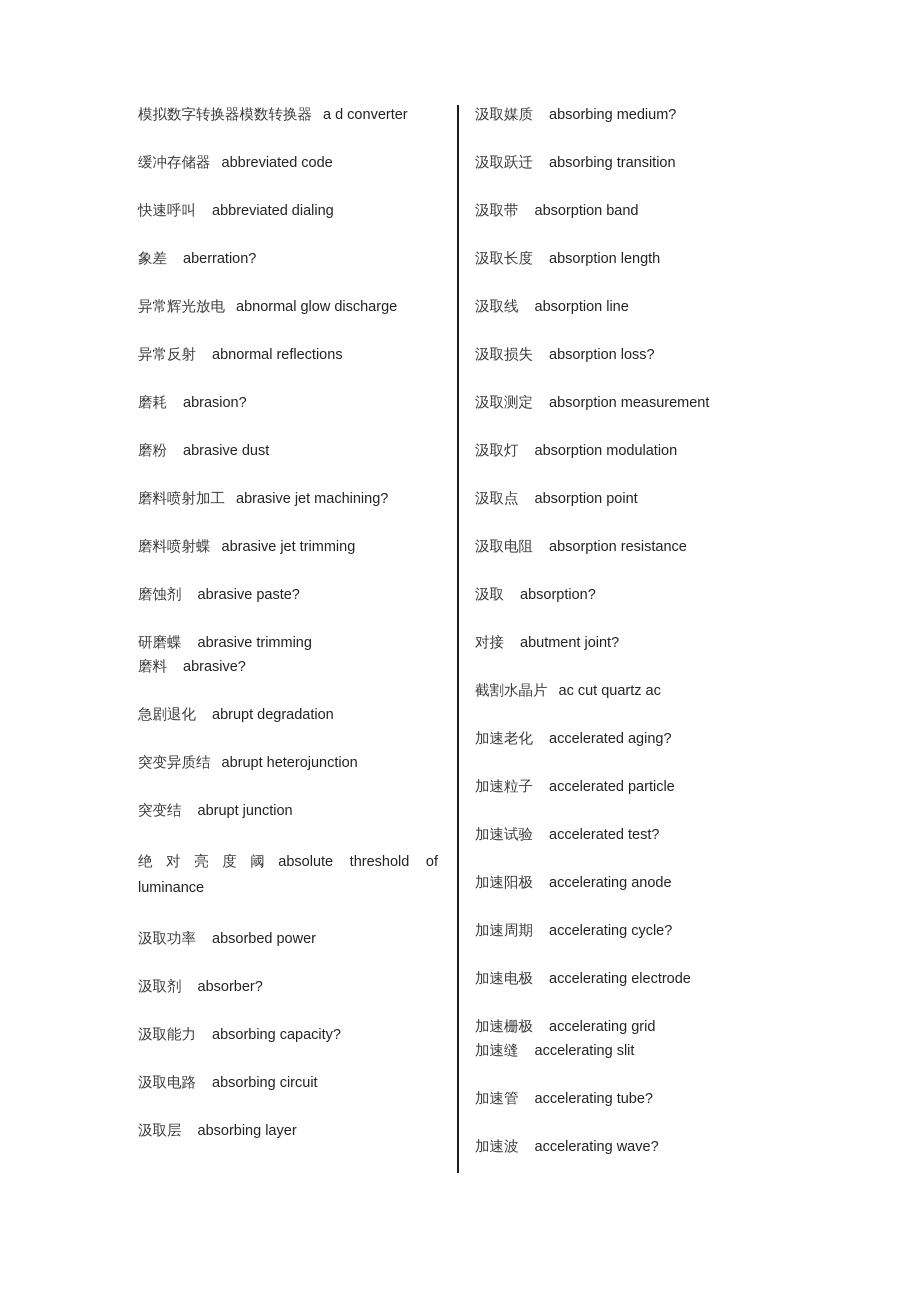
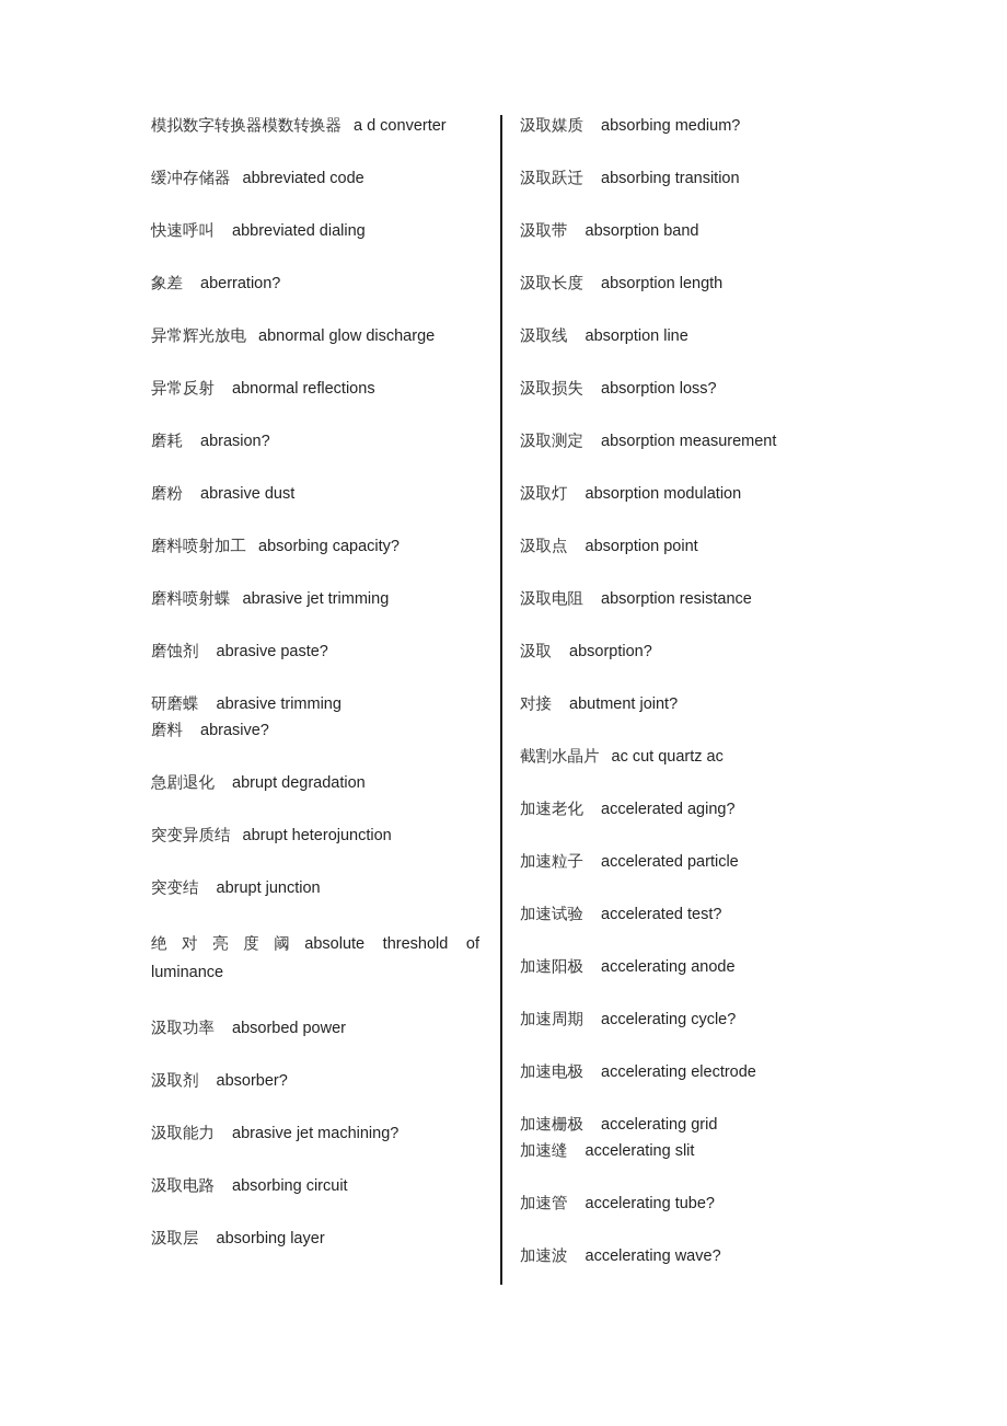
  模拟数字转换器模数转换器 a d converter
  缓冲存储器 abbreviated code
  快速呼叫 abbreviated dialing
  象差 aberration?
  异常辉光放电 abnormal glow discharge
  异常反射 abnormal reflections
  磨耗 abrasion?
  磨粉 abrasive dust
- 磨料喷射加工 abrasive jet machining?
+ 磨料喷射加工 absorbing capacity?
  磨料喷射蝶 abrasive jet trimming
  磨蚀剂 abrasive paste?
  研磨蝶 abrasive trimming
  磨料 abrasive?
  急剧退化 abrupt degradation
  突变异质结 abrupt heterojunction
  突变结 abrupt junction
  绝对亮度阈absolute threshold of
  luminance
  汲取功率 absorbed power
  汲取剂 absorber?
- 汲取能力 absorbing capacity?
+ 汲取能力 abrasive jet machining?
  汲取电路 absorbing circuit
  汲取层 absorbing layer
  汲取媒质 absorbing medium?
  汲取跃迁 absorbing transition
  汲取带 absorption band
  汲取长度 absorption length
  汲取线 absorption line
  汲取损失 absorption loss?
  汲取测定 absorption measurement
  汲取灯 absorption modulation
  汲取点 absorption point
  汲取电阻 absorption resistance
  汲取 absorption?
  对接 abutment joint?
  截割水晶片 ac cut quartz ac
  加速老化 accelerated aging?
  加速粒子 accelerated particle
  加速试验 accelerated test?
  加速阳极 accelerating anode
  加速周期 accelerating cycle?
  加速电极 accelerating electrode
  加速栅极 accelerating grid
  加速缝 accelerating slit
  加速管 accelerating tube?
  加速波 accelerating wave?
